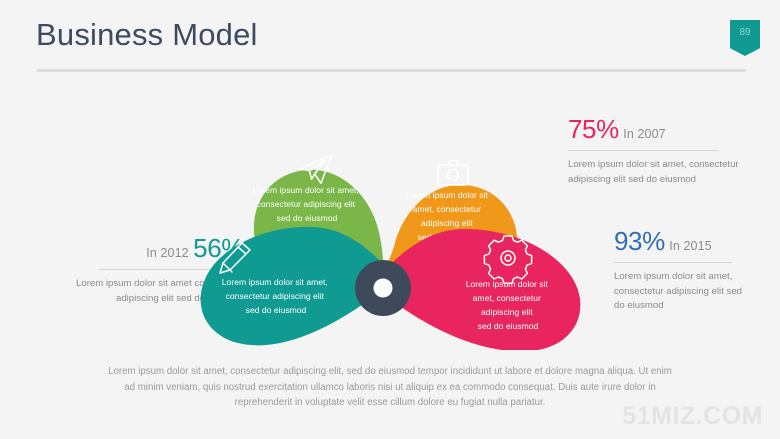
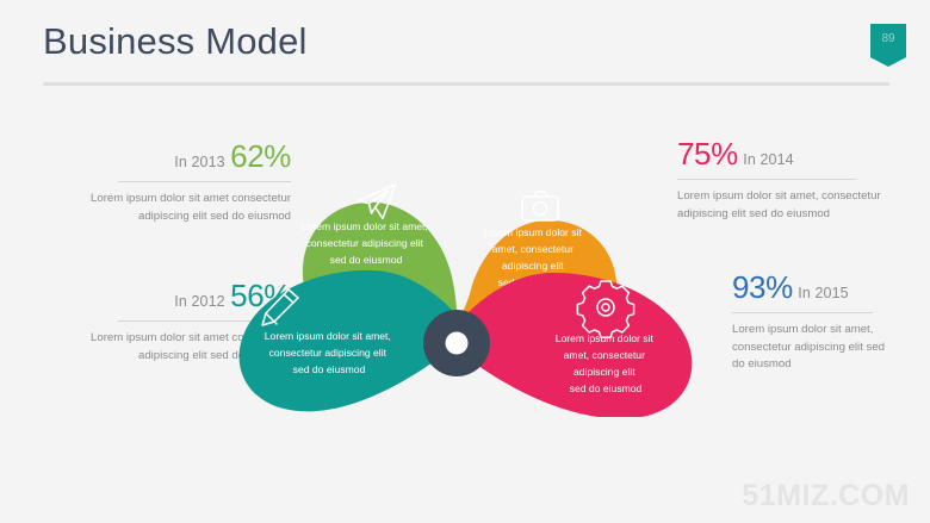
  Business Model
  89
+ In 2013 62%
+ Lorem ipsum dolor sit amet consectetur adipiscing elit sed do eiusmod
  In 2012 56%
  Lorem ipsum dolor sit amet co adipiscing elit sed d
- 75% In 2007
+ 75% In 2014
  Lorem ipsum dolor sit amet, consectetur adipiscing elit sed do eiusmod
  93% In 2015
  Lorem ipsum dolor sit amet, consectetur adipiscing elit sed do eiusmod
  Lorem ipsum dolor sit amet, consectetur adipiscing elit sed do eiusmod
  Lorem ipsum dolor sit amet, consectetur adipiscing elit se
  Lorem ipsum dolor sit amet, consectetur adipiscing elit sed do eiusmod
  Lorem ipsum dolor sit amet, consectetur adipiscing elit sed do eiusmod
- Lorem ipsum dolor sit amet, consectetur adipiscing elit, sed do eiusmod tempor incididunt ut labore et dolore magna aliqua. Ut enim ad minim veniam, quis nostrud exercitation ullamco laboris nisi ut aliquip ex ea commodo consequat. Duis aute irure dolor in reprehenderit in voluptate velit esse cillum dolore eu fugiat nulla pariatur.
